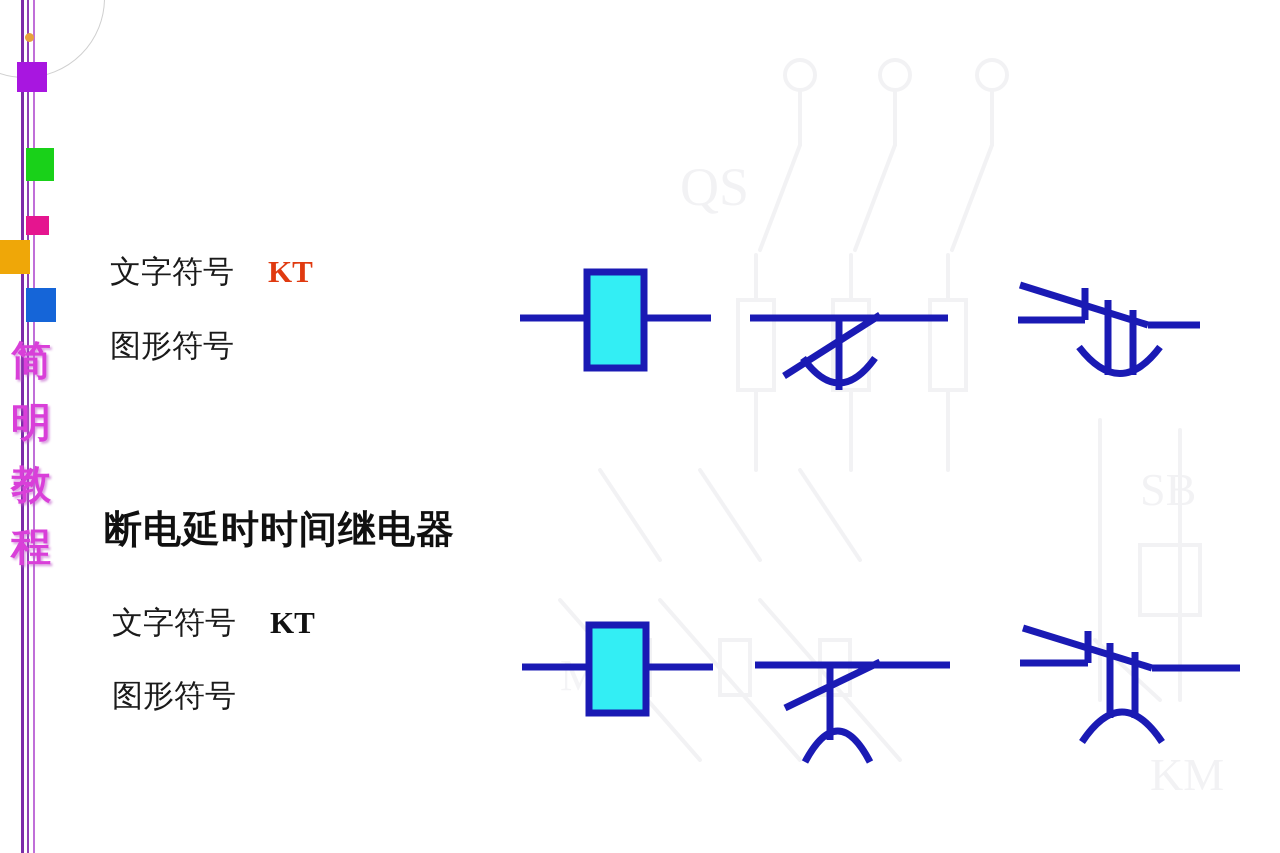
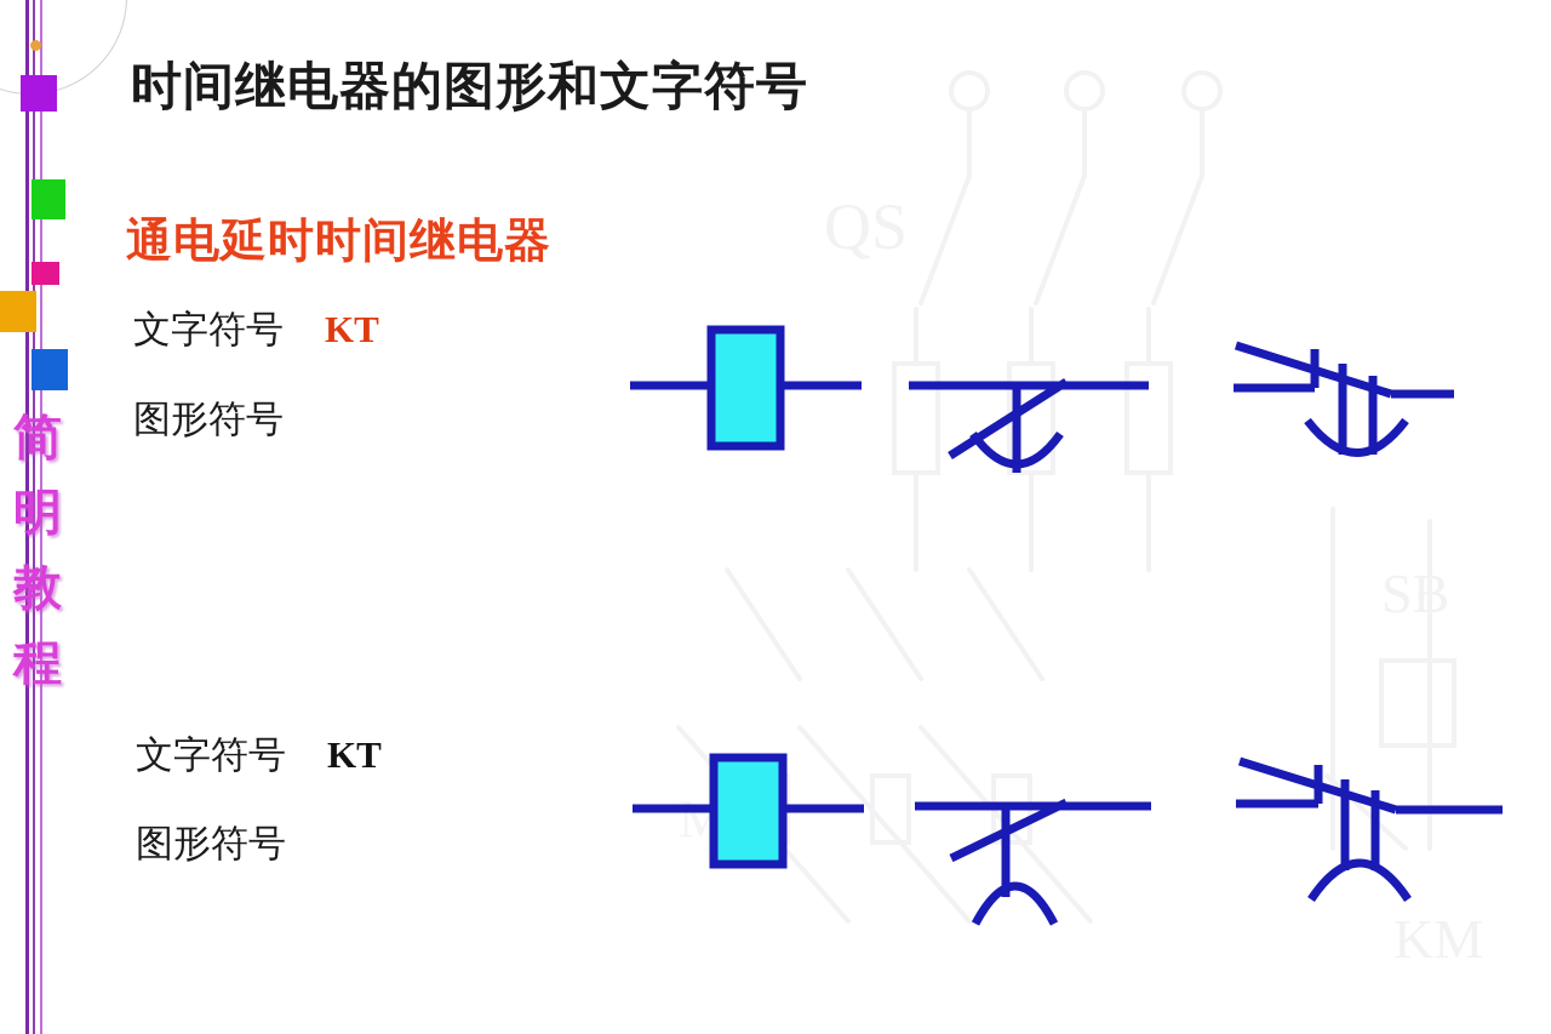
  M
  简明教程
+ 时间继电器的图形和文字符号
+ 通电延时时间继电器
  文字符号 KT
  图形符号
- 断电延时时间继电器
  文字符号 KT
  图形符号
